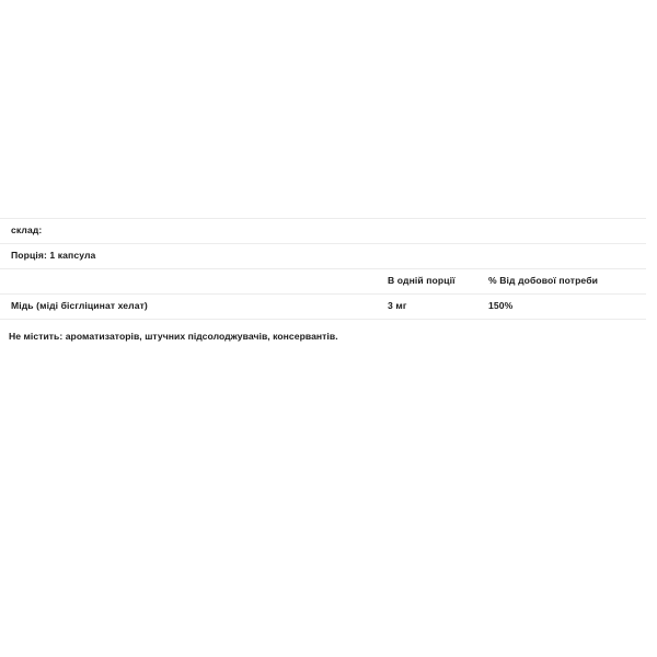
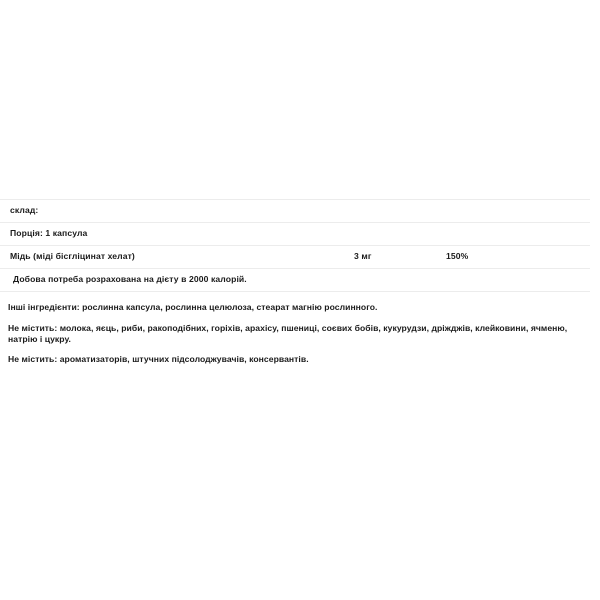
  склад:
  Порція: 1 капсула
- 	В одній порції	% Від добової потреби
  Мідь (міді бісгліцинат хелат)	3 мг	150%
+ Добова потреба розрахована на дієту в 2000 калорій.
+ Інші інгредієнти: рослинна капсула, рослинна целюлоза, стеарат магнію рослинного.
+ Не містить: молока, яєць, риби, ракоподібних, горіхів, арахісу, пшениці, соєвих бобів, кукурудзи, дріжджів, клейковини, ячменю, натрію і цукру.
  Не містить: ароматизаторів, штучних підсолоджувачів, консервантів.
